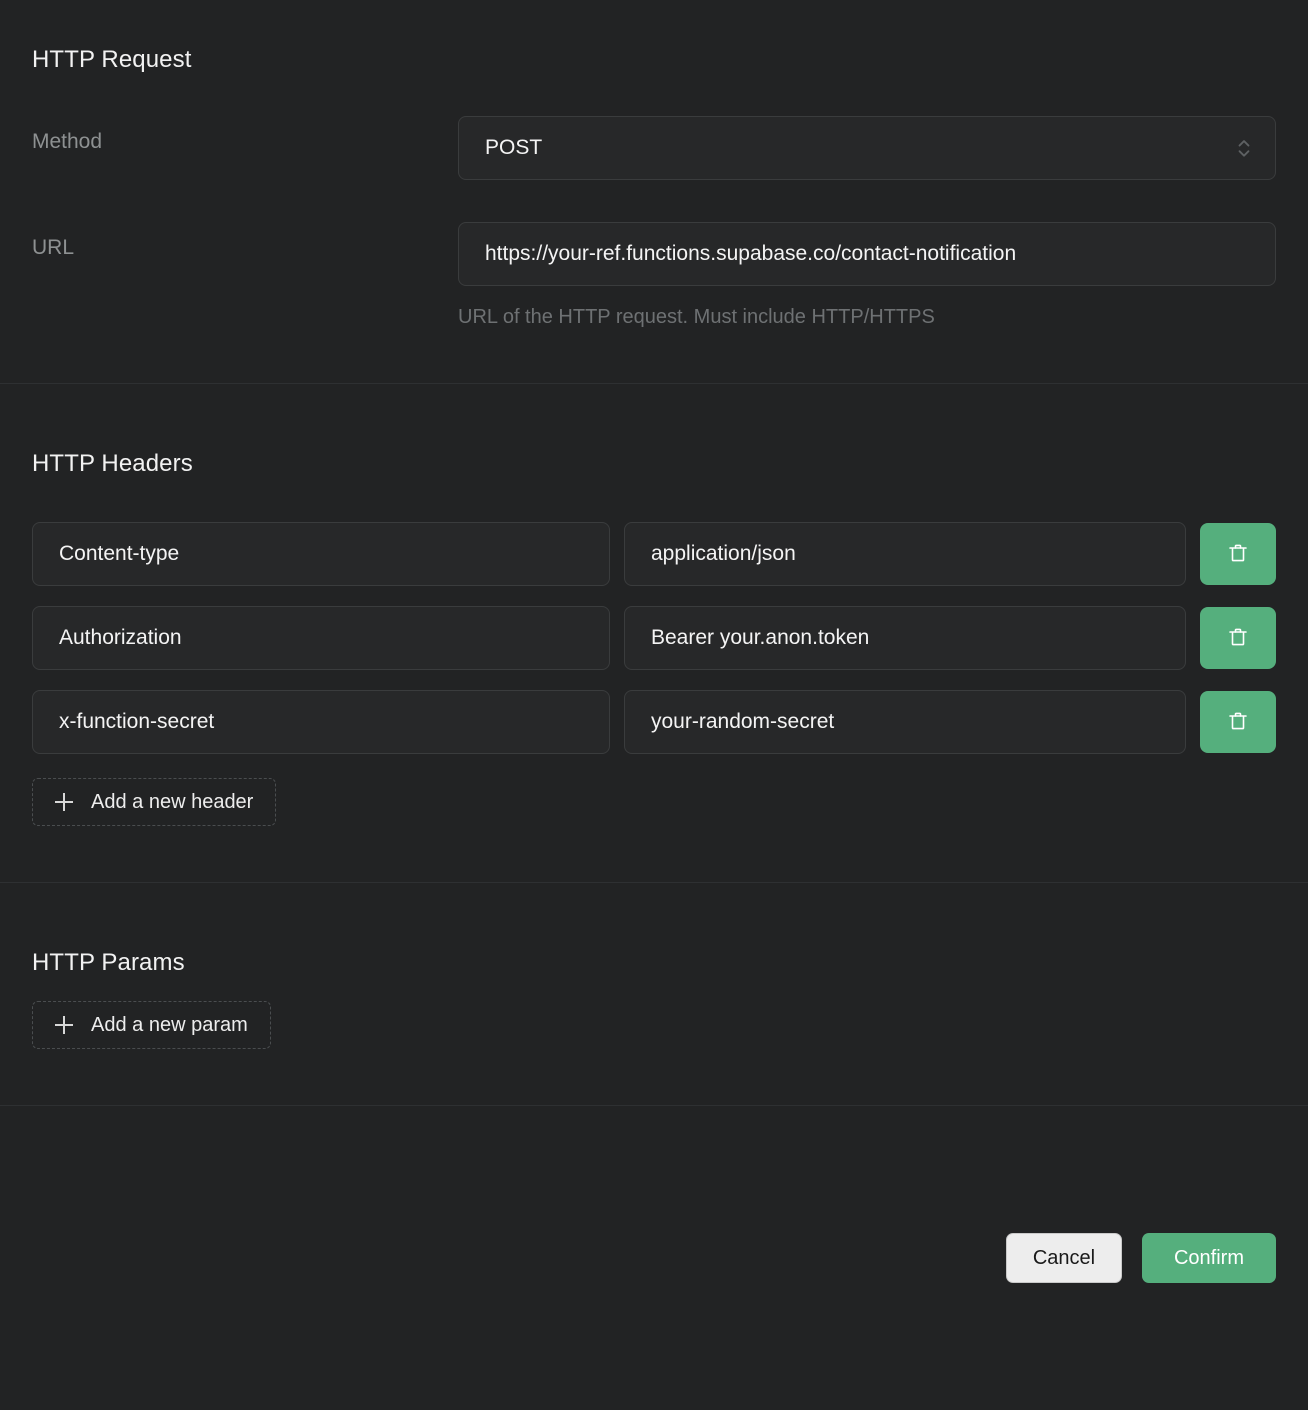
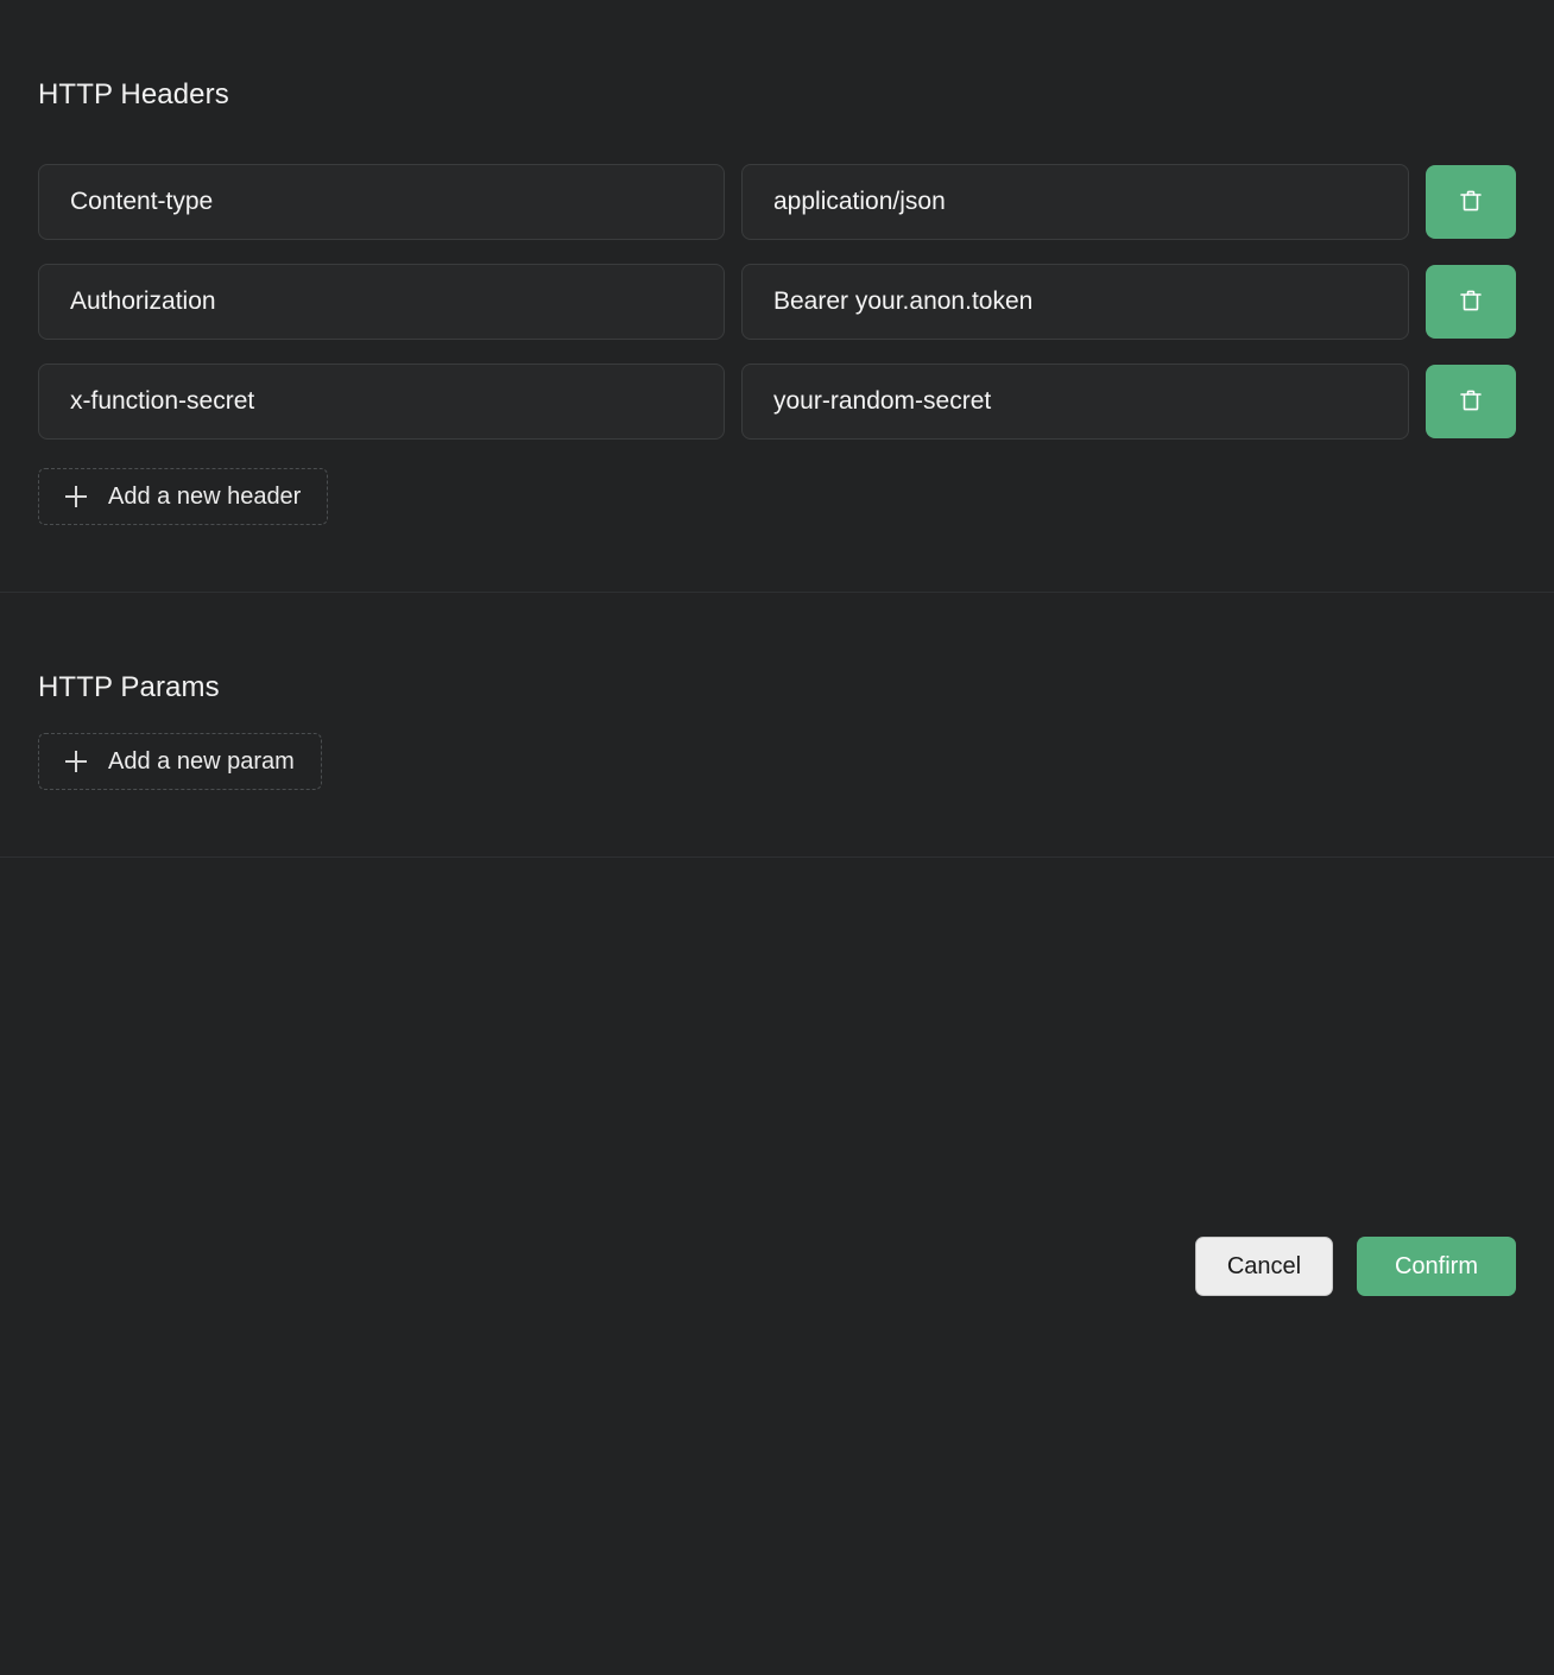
- HTTP Request
- Method
- POST
- URL
- https://your-ref.functions.supabase.co/contact-notification
- URL of the HTTP request. Must include HTTP/HTTPS
  HTTP Headers
  Content-type
  application/json
  Authorization
  Bearer your.anon.token
  x-function-secret
  your-random-secret
  Add a new header
  HTTP Params
  Add a new param
  Cancel
  Confirm
